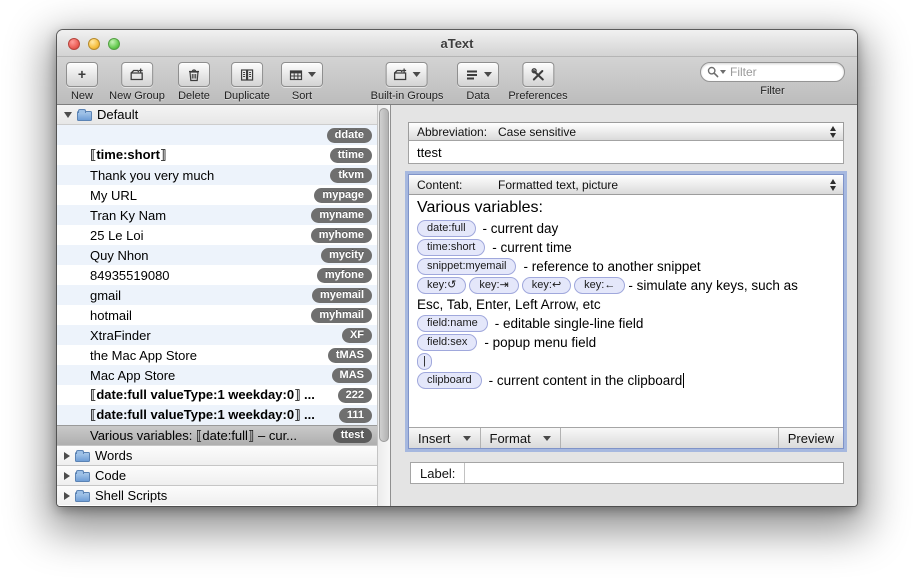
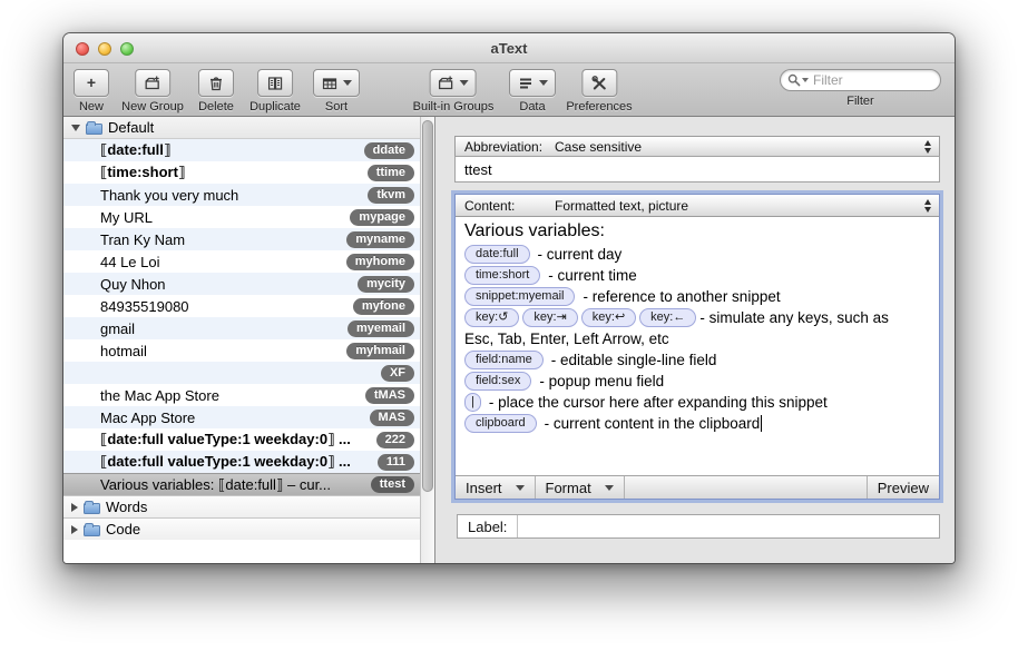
  aText
  +
  New
  New Group
  Delete
  Duplicate
  Sort
  Built-in Groups
  Data
  Preferences
  Filter
  Filter
  Default
+ ⟦date:full⟧
  ddate
  ⟦time:short⟧
  ttime
  Thank you very much
  tkvm
  My URL
  mypage
  Tran Ky Nam
  myname
- 25 Le Loi
+ 44 Le Loi
  myhome
  Quy Nhon
  mycity
  84935519080
  myfone
  gmail
  myemail
  hotmail
  myhmail
- XtraFinder
  XF
  the Mac App Store
  tMAS
  Mac App Store
  MAS
  ⟦date:full valueType:1 weekday:0⟧ ...
  222
  ⟦date:full valueType:1 weekday:0⟧ ...
  111
  Various variables: ⟦date:full⟧ – cur...
  ttest
  Words
  Code
- Shell Scripts
  Abbreviation:
  Case sensitive
  ttest
  Content:
  Formatted text, picture
  Various variables:
  date:full
  - current day
  time:short
  - current time
  snippet:myemail
  - reference to another snippet
  key:↺
  key:⇥
  key:↩
  key:←
  - simulate any keys, such as
  Esc, Tab, Enter, Left Arrow, etc
  field:name
  - editable single-line field
  field:sex
  - popup menu field
  |
+ - place the cursor here after expanding this snippet
  clipboard
  - current content in the clipboard
  Insert
  Format
  Preview
  Label:
